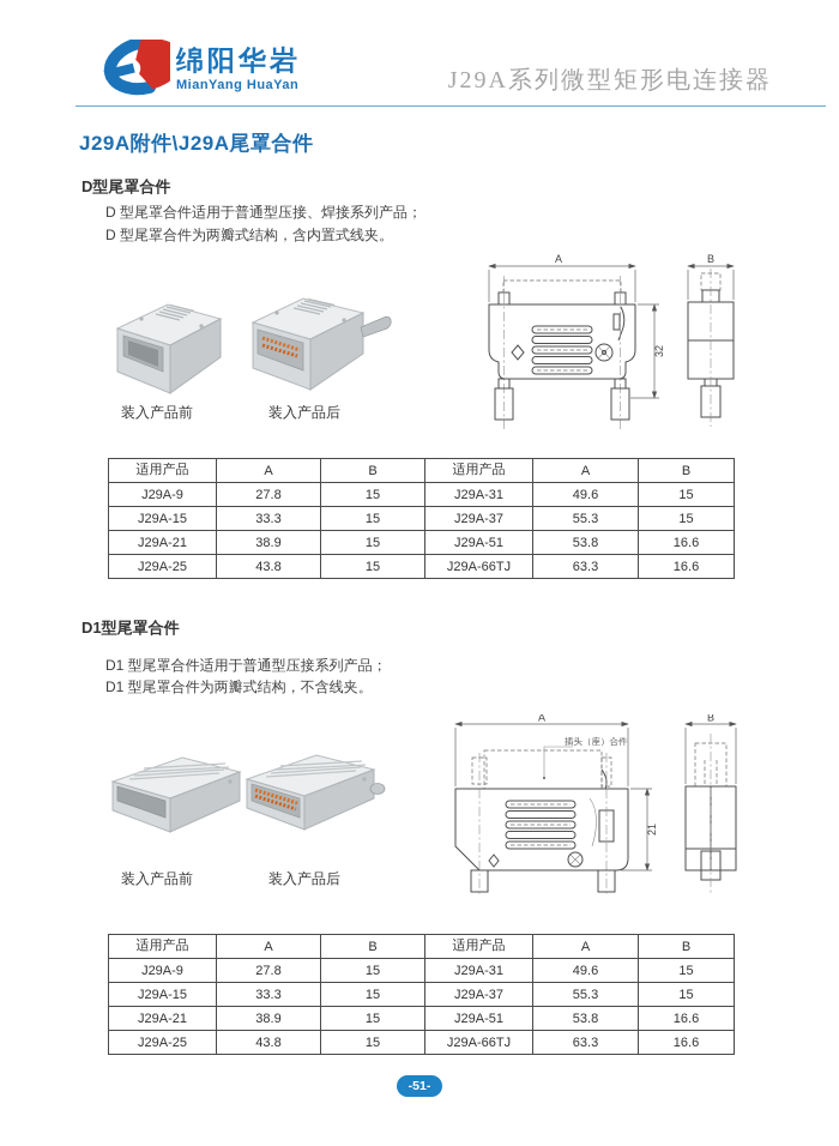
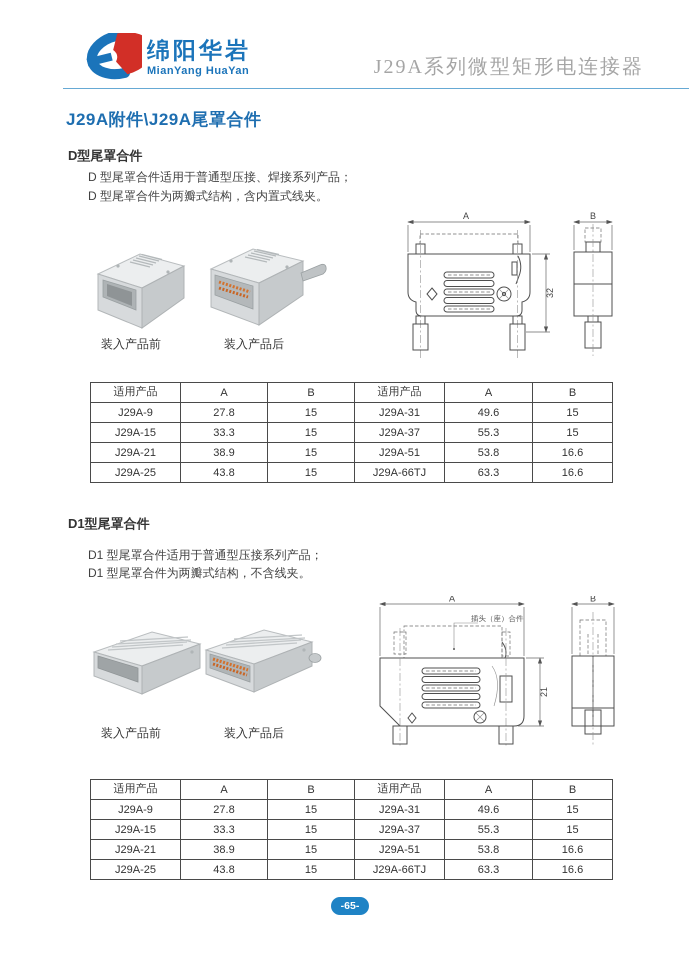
  绵阳华岩
  MianYang HuaYan
  J29A系列微型矩形电连接器
  J29A附件\J29A尾罩合件
  D型尾罩合件
  D 型尾罩合件适用于普通型压接、焊接系列产品；
  D 型尾罩合件为两瓣式结构，含内置式线夹。
  装入产品前
  装入产品后
  A
  B
  适用产品	A	B	适用产品	A	B
  J29A-9	27.8	15	J29A-31	49.6	15
  J29A-15	33.3	15	J29A-37	55.3	15
  J29A-21	38.9	15	J29A-51	53.8	16.6
  J29A-25	43.8	15	J29A-66TJ	63.3	16.6
  D1型尾罩合件
  D1 型尾罩合件适用于普通型压接系列产品；
  D1 型尾罩合件为两瓣式结构，不含线夹。
  装入产品前
  装入产品后
  A
  插头（座）合件
  B
  适用产品	A	B	适用产品	A	B
  J29A-9	27.8	15	J29A-31	49.6	15
  J29A-15	33.3	15	J29A-37	55.3	15
  J29A-21	38.9	15	J29A-51	53.8	16.6
  J29A-25	43.8	15	J29A-66TJ	63.3	16.6
- -51-
+ -65-
